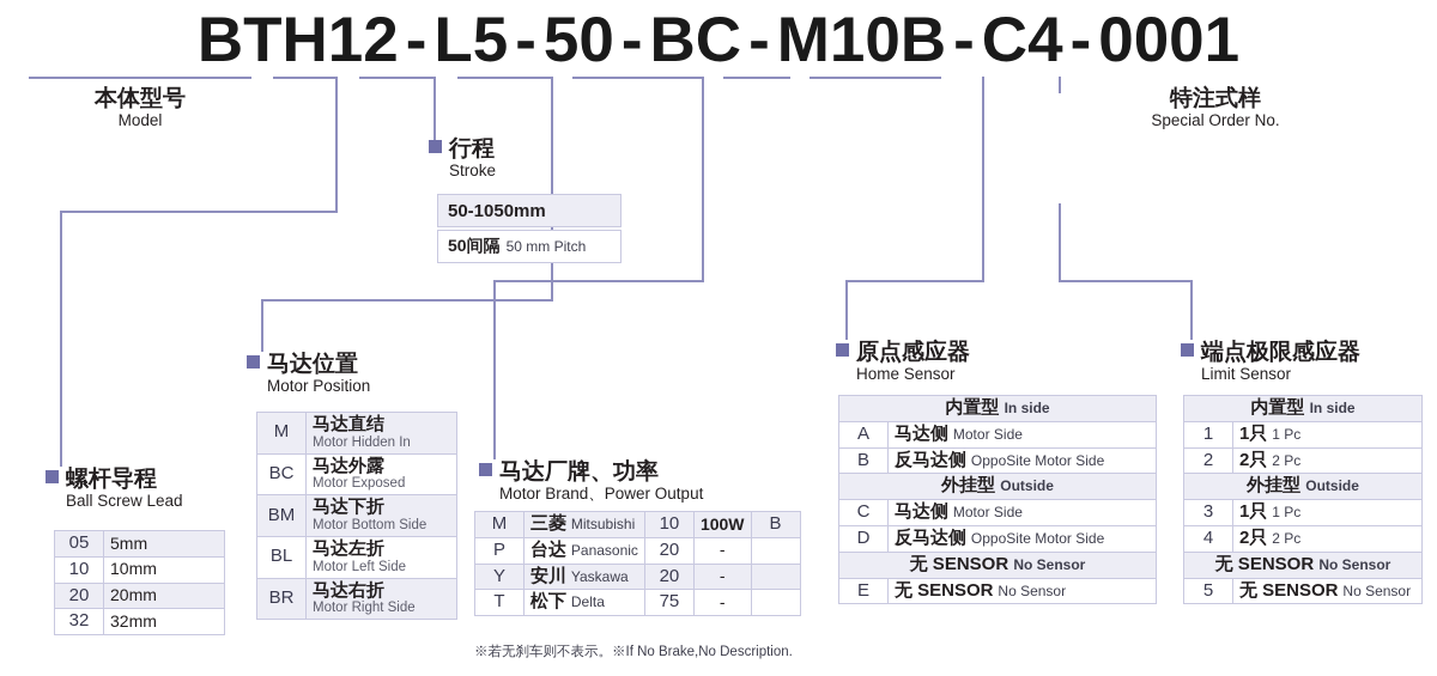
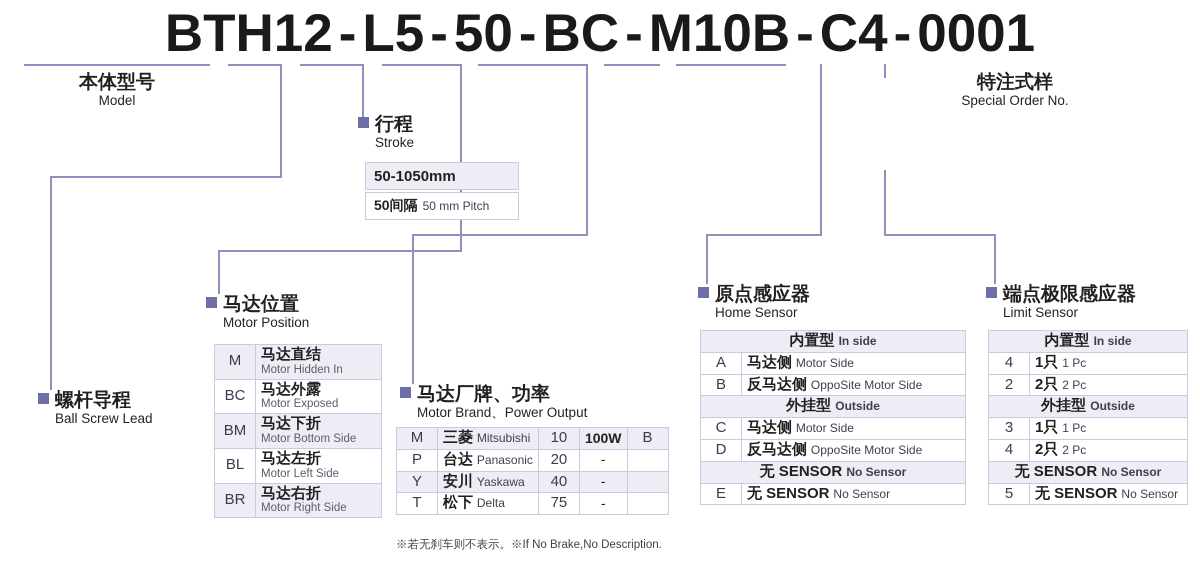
  BTH12
  -
  L5
  -
  50
  -
  BC
  -
  M10B
  -
  C4
  -
  0001
  本体型号
  Model
  特注式样
  Special Order No.
  行程
  Stroke
  50-1050mm
  50间隔
  50 mm Pitch
  螺杆导程
  Ball Screw Lead
- 05	5mm
- 10	10mm
- 20	20mm
- 32	32mm
  马达位置
  Motor Position
  M	马达直结Motor Hidden In
  BC	马达外露Motor Exposed
  BM	马达下折Motor Bottom Side
  BL	马达左折Motor Left Side
  BR	马达右折Motor Right Side
  马达厂牌、功率
  Motor Brand、Power Output
  M	三菱 Mitsubishi	10	100W	B
  P	台达 Panasonic	20	-
- Y	安川 Yaskawa	20	-
+ Y	安川 Yaskawa	40	-
  T	松下 Delta	75	-
  ※若无刹车则不表示。※If No Brake,No Description.
  原点感应器
  Home Sensor
  内置型 In side
  A	马达侧 Motor Side
  B	反马达侧 OppoSite Motor Side
  外挂型 Outside
  C	马达侧 Motor Side
  D	反马达侧 OppoSite Motor Side
  无 SENSOR No Sensor
  E	无 SENSOR No Sensor
  端点极限感应器
  Limit Sensor
  内置型 In side
- 1	1只 1 Pc
+ 4	1只 1 Pc
  2	2只 2 Pc
  外挂型 Outside
  3	1只 1 Pc
  4	2只 2 Pc
  无 SENSOR No Sensor
  5	无 SENSOR No Sensor
